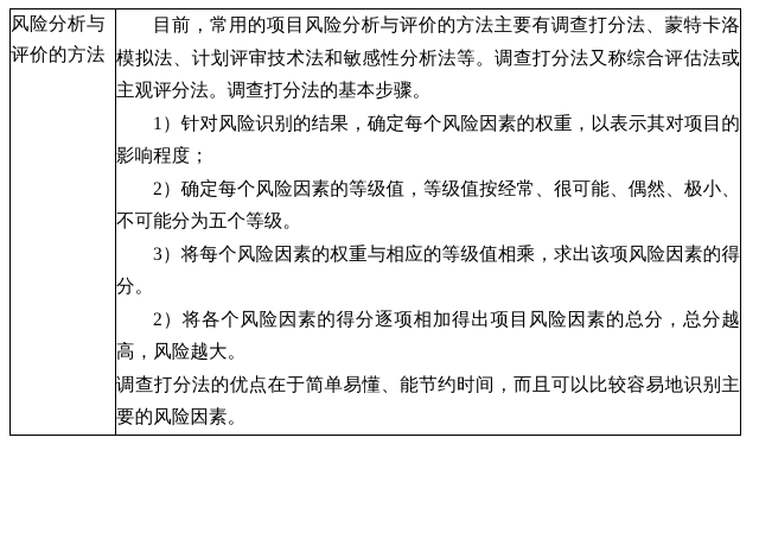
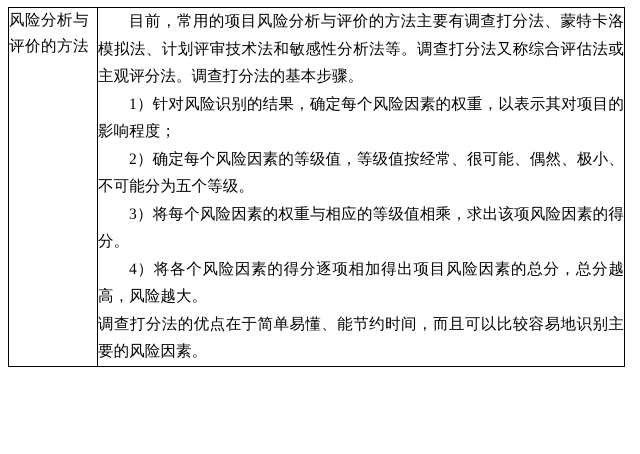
- 风险分析与评价的方法	目前，常用的项目风险分析与评价的方法主要有调查打分法、蒙特卡洛模拟法、计划评审技术法和敏感性分析法等。调查打分法又称综合评估法或主观评分法。调查打分法的基本步骤。 1）针对风险识别的结果，确定每个风险因素的权重，以表示其对项目的影响程度； 2）确定每个风险因素的等级值，等级值按经常、很可能、偶然、极小、不可能分为五个等级。 3）将每个风险因素的权重与相应的等级值相乘，求出该项风险因素的得分。 2）将各个风险因素的得分逐项相加得出项目风险因素的总分，总分越高，风险越大。 调查打分法的优点在于简单易懂、能节约时间，而且可以比较容易地识别主要的风险因素。
+ 风险分析与评价的方法	目前，常用的项目风险分析与评价的方法主要有调查打分法、蒙特卡洛模拟法、计划评审技术法和敏感性分析法等。调查打分法又称综合评估法或主观评分法。调查打分法的基本步骤。 1）针对风险识别的结果，确定每个风险因素的权重，以表示其对项目的影响程度； 2）确定每个风险因素的等级值，等级值按经常、很可能、偶然、极小、不可能分为五个等级。 3）将每个风险因素的权重与相应的等级值相乘，求出该项风险因素的得分。 4）将各个风险因素的得分逐项相加得出项目风险因素的总分，总分越高，风险越大。 调查打分法的优点在于简单易懂、能节约时间，而且可以比较容易地识别主要的风险因素。
